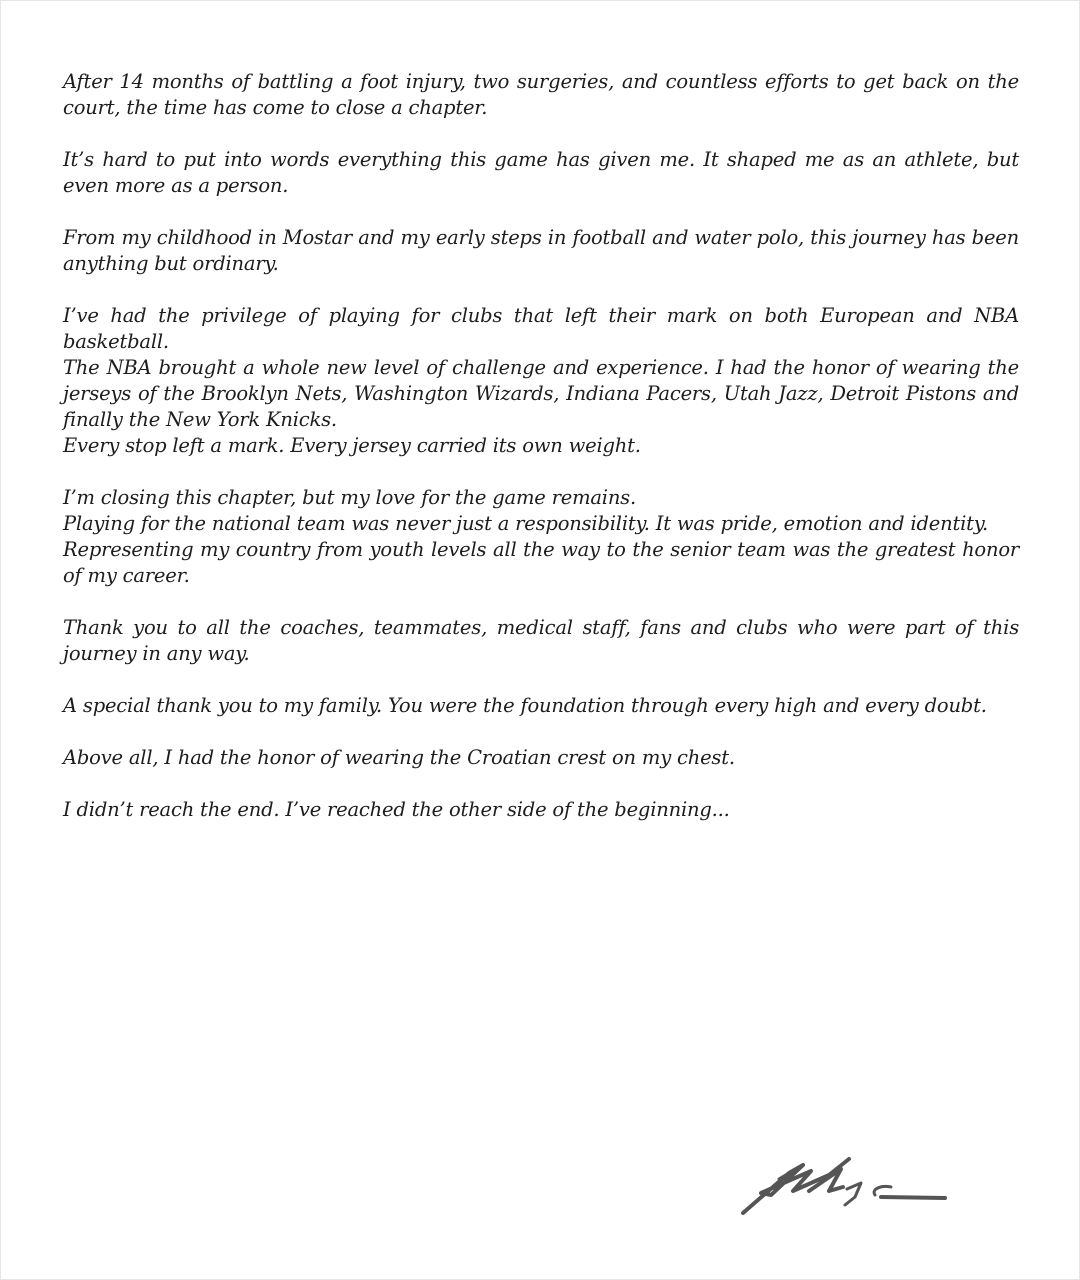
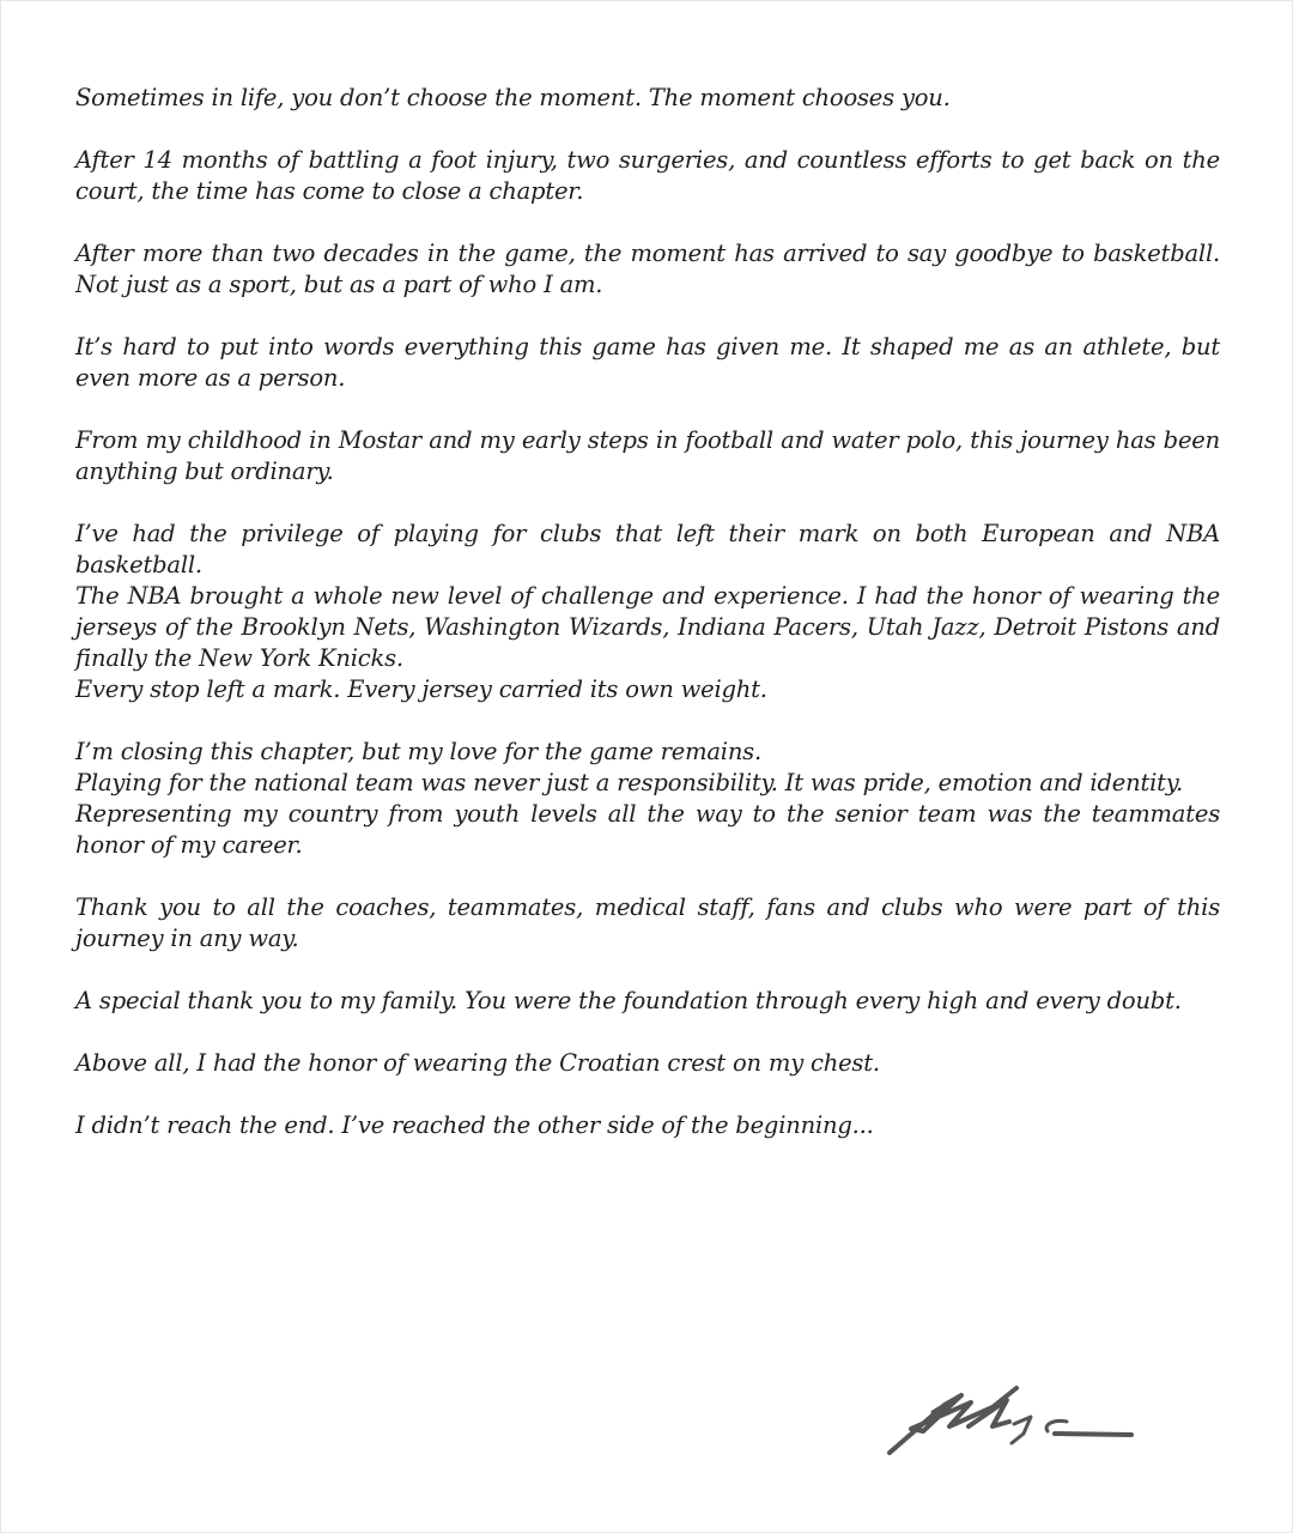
+ Sometimes in life, you don’t choose the moment. The moment chooses you.
  After 14 months of battling a foot injury, two surgeries, and countless efforts to get back on the court, the time has come to close a chapter.
+ After more than two decades in the game, the moment has arrived to say goodbye to basketball. Not just as a sport, but as a part of who I am.
  It’s hard to put into words everything this game has given me. It shaped me as an athlete, but even more as a person.
  From my childhood in Mostar and my early steps in football and water polo, this journey has been anything but ordinary.
  I’ve had the privilege of playing for clubs that left their mark on both European and NBA basketball.
  The NBA brought a whole new level of challenge and experience. I had the honor of wearing the jerseys of the Brooklyn Nets, Washington Wizards, Indiana Pacers, Utah Jazz, Detroit Pistons and finally the New York Knicks.
  Every stop left a mark. Every jersey carried its own weight.
  I’m closing this chapter, but my love for the game remains.
  Playing for the national team was never just a responsibility. It was pride, emotion and identity.
- Representing my country from youth levels all the way to the senior team was the greatest honor of my career.
+ Representing my country from youth levels all the way to the senior team was the teammates honor of my career.
  Thank you to all the coaches, teammates, medical staff, fans and clubs who were part of this journey in any way.
  A special thank you to my family. You were the foundation through every high and every doubt.
  Above all, I had the honor of wearing the Croatian crest on my chest.
  I didn’t reach the end. I’ve reached the other side of the beginning...
